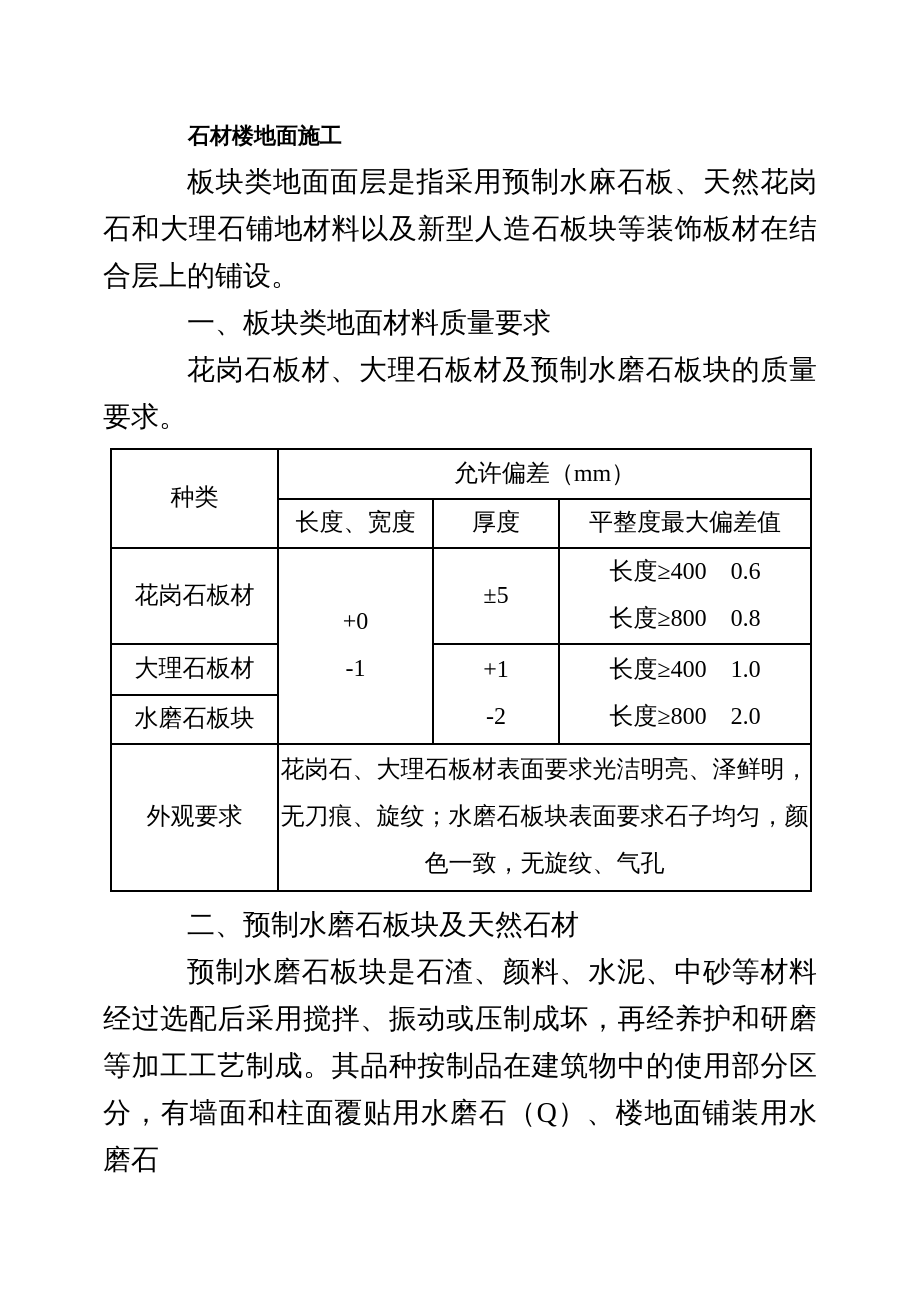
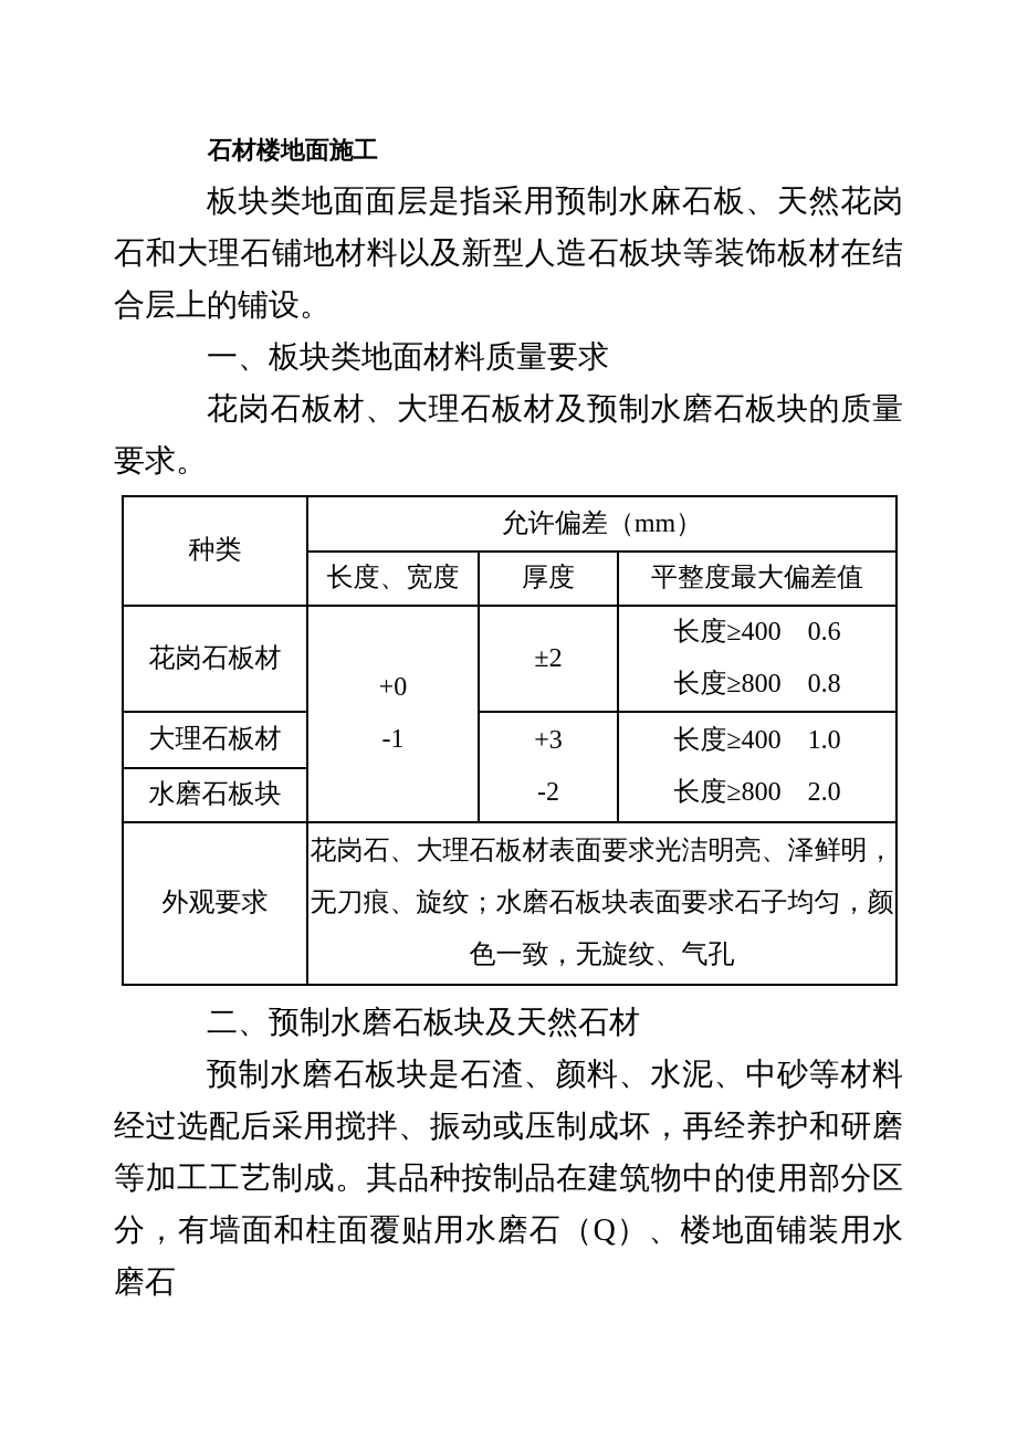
  石材楼地面施工
  板块类地面面层是指采用预制水麻石板、天然花岗石和大理石铺地材料以及新型人造石板块等装饰板材在结合层上的铺设。
  一、板块类地面材料质量要求
  花岗石板材、大理石板材及预制水磨石板块的质量要求。
  种类	允许偏差（mm）
  长度、宽度	厚度	平整度最大偏差值
- 花岗石板材	+0 -1	±5	长度≥400 0.6 长度≥800 0.8
+ 花岗石板材	+0 -1	±2	长度≥400 0.6 长度≥800 0.8
- 大理石板材	+1 -2	长度≥400 1.0 长度≥800 2.0
+ 大理石板材	+3 -2	长度≥400 1.0 长度≥800 2.0
  水磨石板块
  外观要求	花岗石、大理石板材表面要求光洁明亮、泽鲜明，无刀痕、旋纹；水磨石板块表面要求石子均匀，颜色一致，无旋纹、气孔
  二、预制水磨石板块及天然石材
  预制水磨石板块是石渣、颜料、水泥、中砂等材料经过选配后采用搅拌、振动或压制成坏，再经养护和研磨等加工工艺制成。其品种按制品在建筑物中的使用部分区分，有墙面和柱面覆贴用水磨石（Q）、楼地面铺装用水磨石
